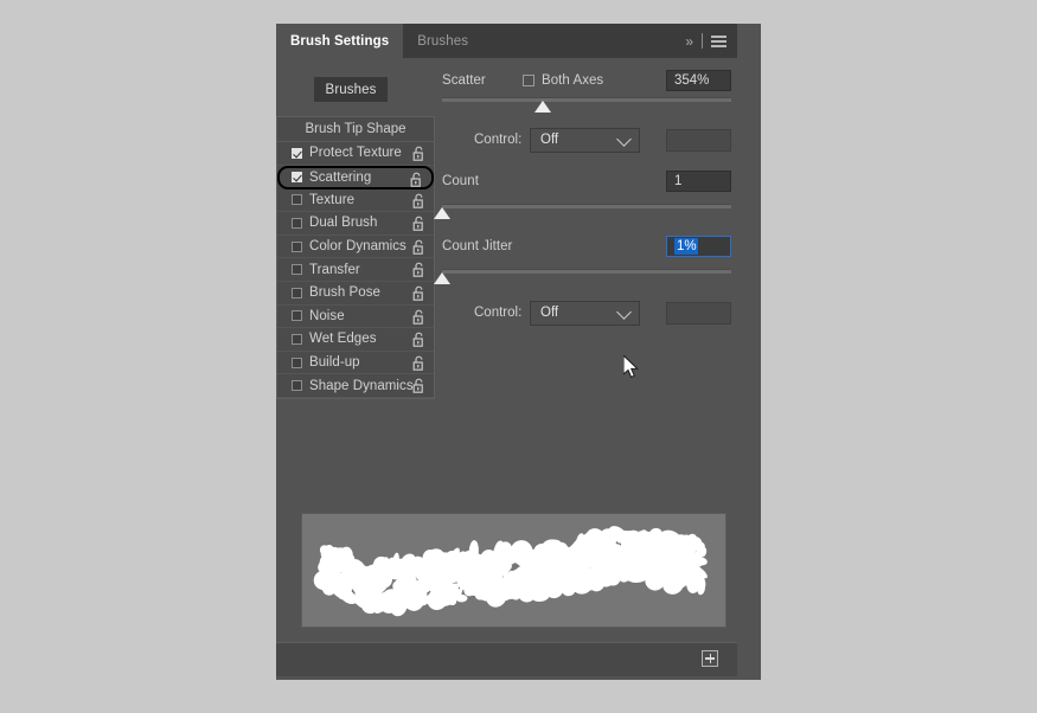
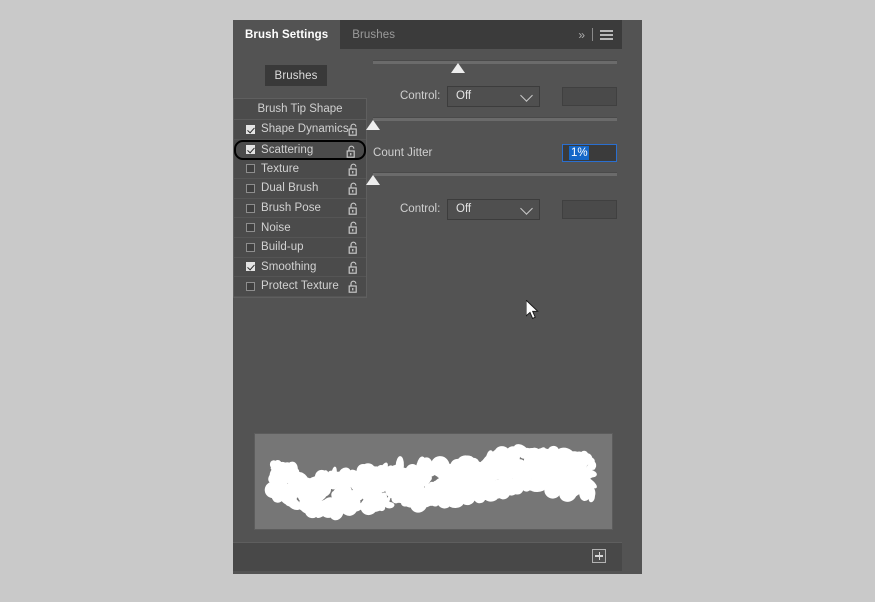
  Brush Settings
  Brushes
  »
  Brushes
  Brush Tip Shape
- Protect Texture
+ Shape Dynamics
  Scattering
  Texture
  Dual Brush
- Color Dynamics
- Transfer
  Brush Pose
  Noise
- Wet Edges
  Build-up
+ Smoothing
- Shape Dynamics
+ Protect Texture
- Scatter
- Both Axes
- 354%
  Control:
  Off
- Count
- 1
  Count Jitter
  1%
  Control:
  Off
